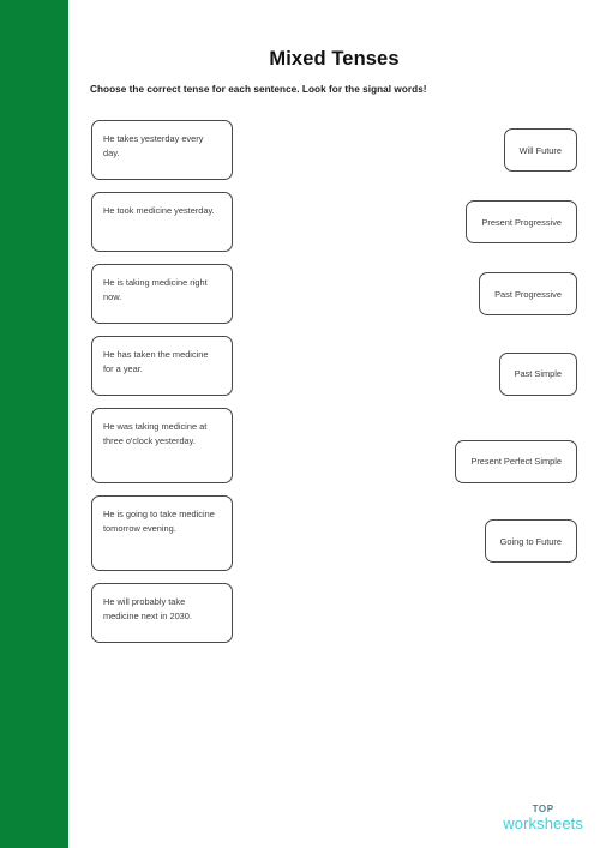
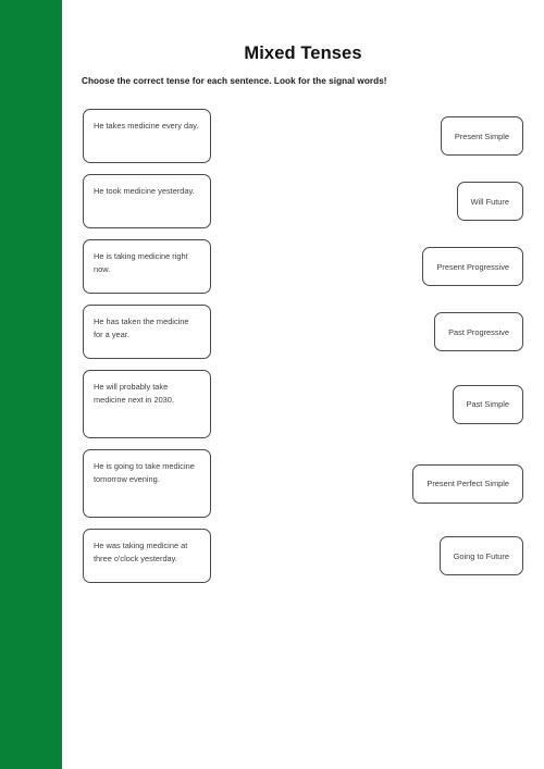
  Mixed Tenses
  Choose the correct tense for each sentence. Look for the signal words!
- He takes yesterday every day.
+ He takes medicine every day.
  He took medicine yesterday.
  He is taking medicine right now.
  He has taken the medicine for a year.
- He was taking medicine at three o'clock yesterday.
+ He will probably take medicine next in 2030.
  He is going to take medicine tomorrow evening.
- He will probably take medicine next in 2030.
+ He was taking medicine at three o'clock yesterday.
+ Present Simple
  Will Future
  Present Progressive
  Past Progressive
  Past Simple
  Present Perfect Simple
  Going to Future
- TOP
- worksheets
